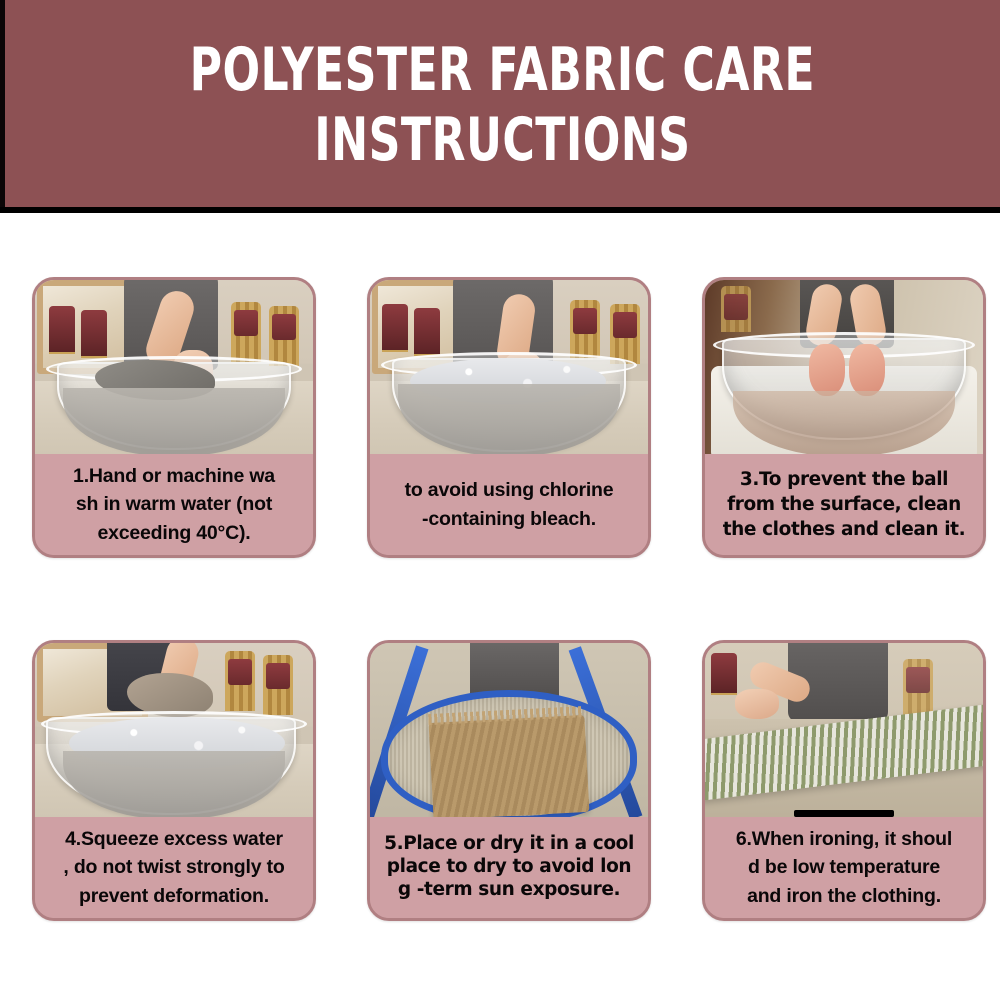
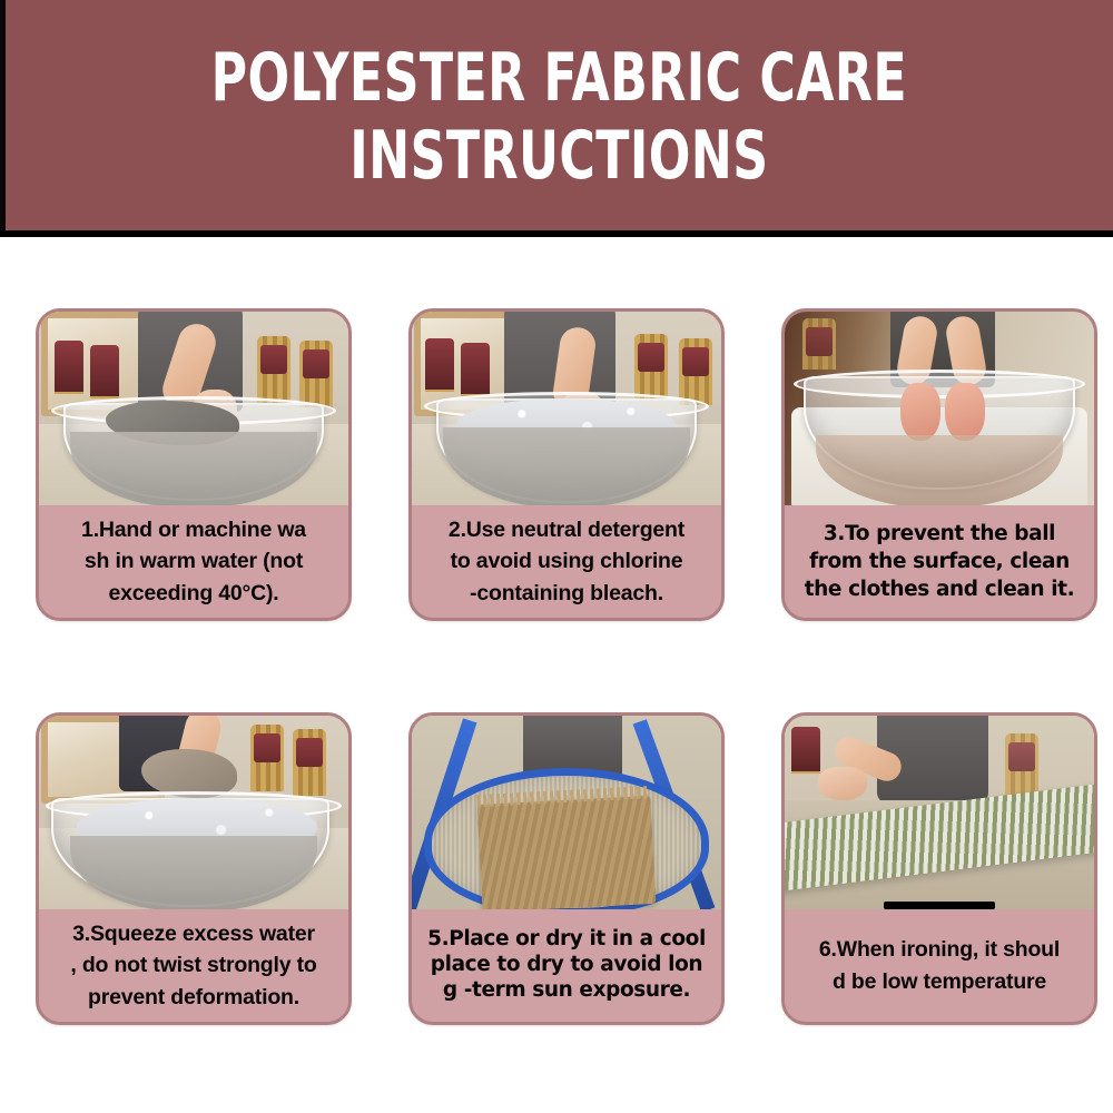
  POLYESTER FABRIC CARE
  INSTRUCTIONS
  1.Hand or machine wa
  sh in warm water (not
  exceeding 40°C).
+ 2.Use neutral detergent
  to avoid using chlorine
  -containing bleach.
  3.To prevent the ball
  from the surface, clean
  the clothes and clean it.
- 4.Squeeze excess water
+ 3.Squeeze excess water
  , do not twist strongly to
  prevent deformation.
  5.Place or dry it in a cool
  place to dry to avoid lon
  g -term sun exposure.
  6.When ironing, it shoul
  d be low temperature
- and iron the clothing.
